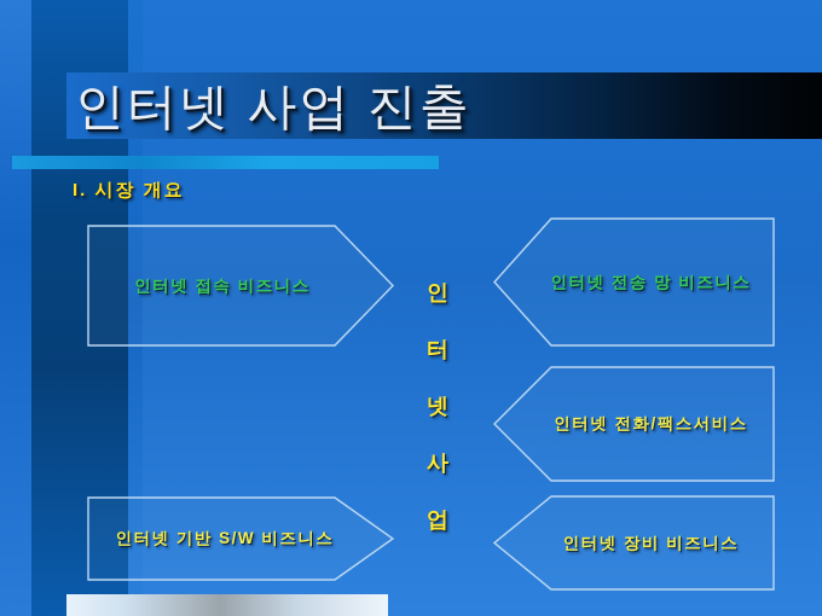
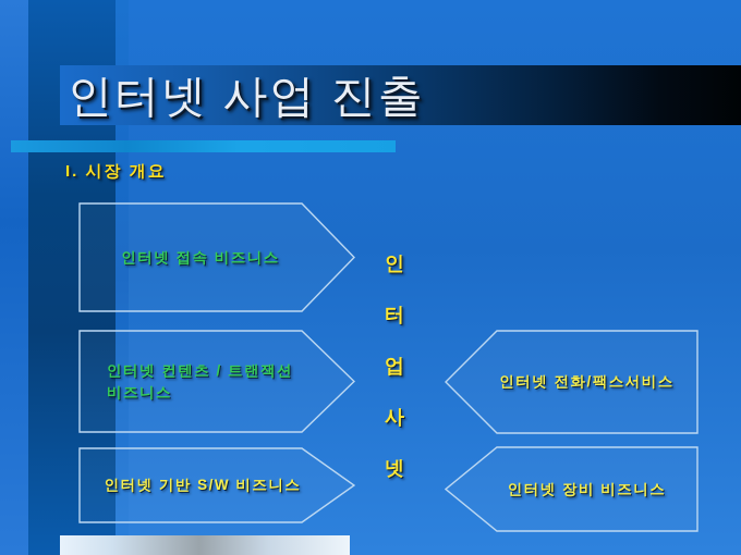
  인터넷 사업 진출
  I. 시장 개요
  인터넷 접속 비즈니스
+ 인터넷 컨텐츠 / 트랜잭션
+ 비즈니스
  인터넷 기반 S/W 비즈니스
- 인터넷 전송 망 비즈니스
  인터넷 전화/팩스서비스
  인터넷 장비 비즈니스
  인
  터
- 넷
+ 업
  사
- 업
+ 넷
